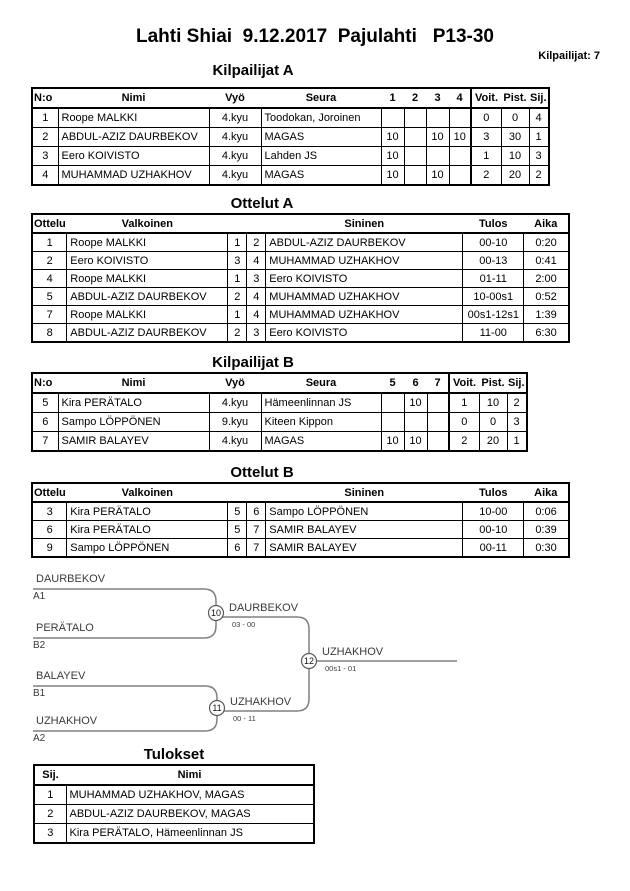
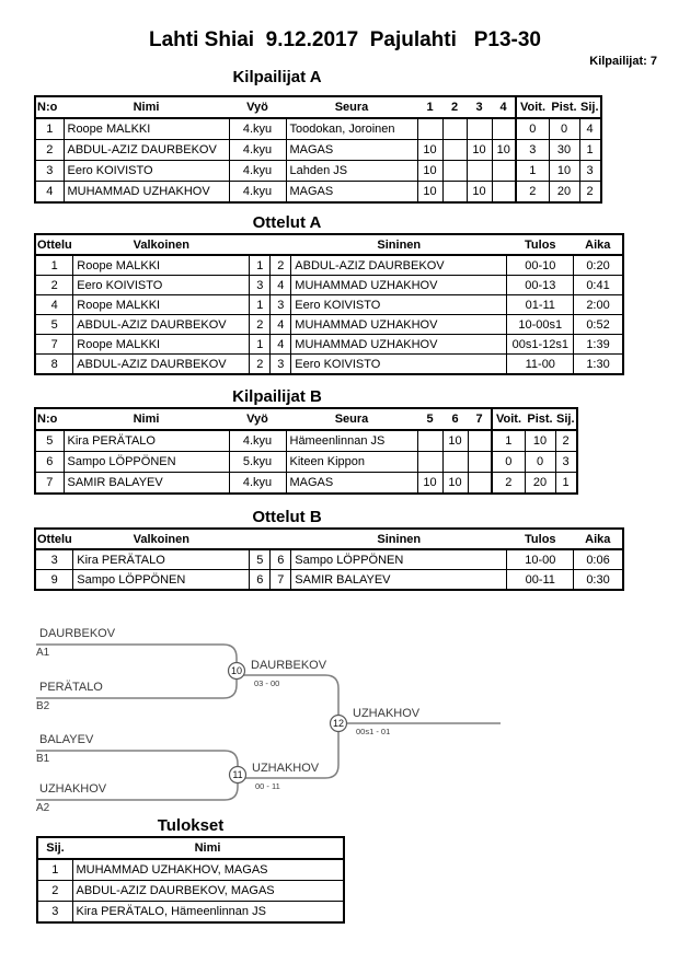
  Lahti Shiai 9.12.2017 Pajulahti P13-30
  Kilpailijat: 7
  Kilpailijat A
  N:o	Nimi	Vyö	Seura	1	2	3	4	Voit.	Pist.	Sij.
  1	Roope MALKKI	4.kyu	Toodokan, Joroinen					0	0	4
  2	ABDUL-AZIZ DAURBEKOV	4.kyu	MAGAS	10		10	10	3	30	1
  3	Eero KOIVISTO	4.kyu	Lahden JS	10				1	10	3
  4	MUHAMMAD UZHAKHOV	4.kyu	MAGAS	10		10		2	20	2
  Ottelut A
  Ottelu	Valkoinen			Sininen	Tulos	Aika
  1	Roope MALKKI	1	2	ABDUL-AZIZ DAURBEKOV	00-10	0:20
  2	Eero KOIVISTO	3	4	MUHAMMAD UZHAKHOV	00-13	0:41
  4	Roope MALKKI	1	3	Eero KOIVISTO	01-11	2:00
  5	ABDUL-AZIZ DAURBEKOV	2	4	MUHAMMAD UZHAKHOV	10-00s1	0:52
  7	Roope MALKKI	1	4	MUHAMMAD UZHAKHOV	00s1-12s1	1:39
- 8	ABDUL-AZIZ DAURBEKOV	2	3	Eero KOIVISTO	11-00	6:30
+ 8	ABDUL-AZIZ DAURBEKOV	2	3	Eero KOIVISTO	11-00	1:30
  Kilpailijat B
  N:o	Nimi	Vyö	Seura	5	6	7	Voit.	Pist.	Sij.
  5	Kira PERÄTALO	4.kyu	Hämeenlinnan JS		10		1	10	2
- 6	Sampo LÖPPÖNEN	9.kyu	Kiteen Kippon				0	0	3
+ 6	Sampo LÖPPÖNEN	5.kyu	Kiteen Kippon				0	0	3
  7	SAMIR BALAYEV	4.kyu	MAGAS	10	10		2	20	1
  Ottelut B
  Ottelu	Valkoinen			Sininen	Tulos	Aika
  3	Kira PERÄTALO	5	6	Sampo LÖPPÖNEN	10-00	0:06
- 6	Kira PERÄTALO	5	7	SAMIR BALAYEV	00-10	0:39
  9	Sampo LÖPPÖNEN	6	7	SAMIR BALAYEV	00-11	0:30
  DAURBEKOV
  A1
  PERÄTALO
  B2
  BALAYEV
  B1
  UZHAKHOV
  A2
  10
  DAURBEKOV
  03 - 00
  11
  UZHAKHOV
  00 - 11
  12
  UZHAKHOV
  00s1 - 01
  Tulokset
  Sij.	Nimi
  1	MUHAMMAD UZHAKHOV, MAGAS
  2	ABDUL-AZIZ DAURBEKOV, MAGAS
  3	Kira PERÄTALO, Hämeenlinnan JS
